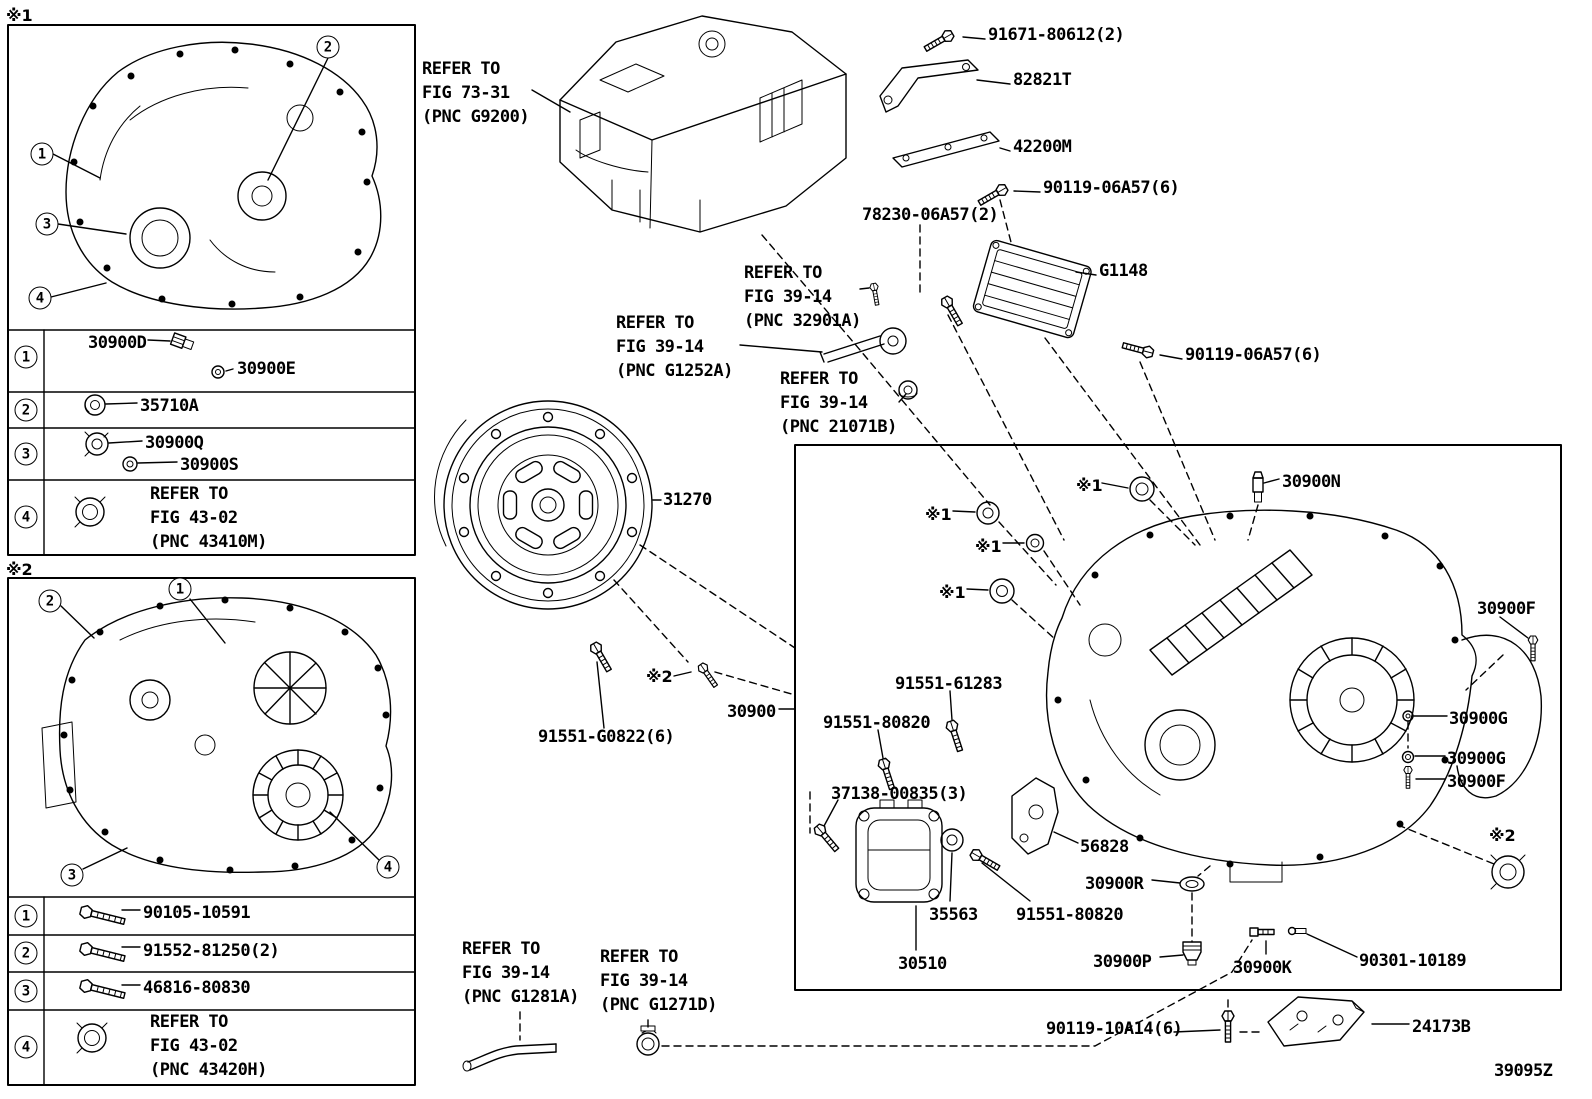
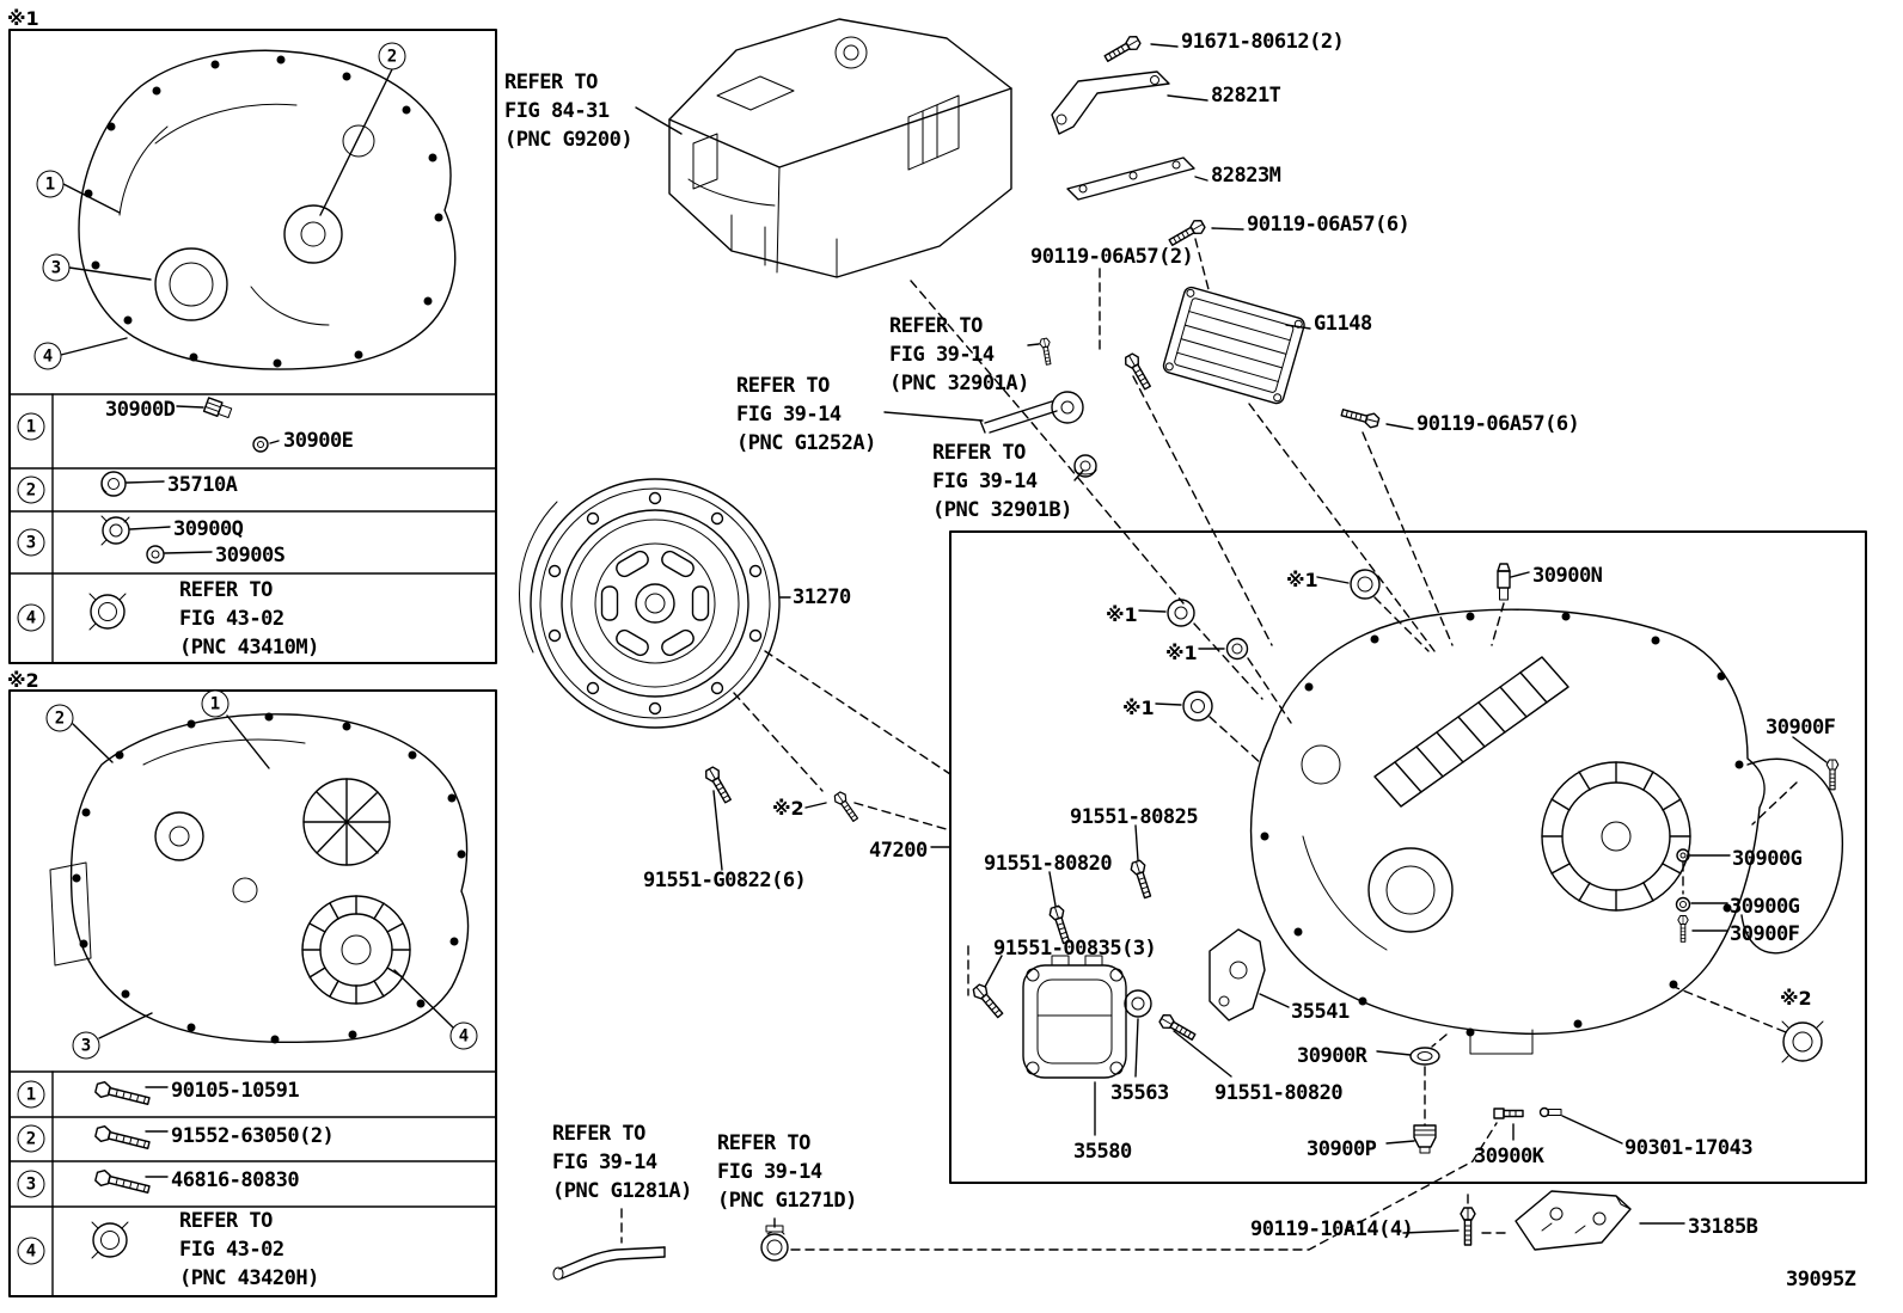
  ※1
  ※2
  REFER TO
- FIG 73-31
+ FIG 84-31
  (PNC G9200)
  91671-80612(2)
  82821T
- 42200M
+ 82823M
  90119-06A57(6)
- 78230-06A57(2)
+ 90119-06A57(2)
  G1148
  REFER TO
  FIG 39-14
  (PNC 32901A)
  REFER TO
  FIG 39-14
  (PNC G1252A)
  REFER TO
  FIG 39-14
- (PNC 21071B)
+ (PNC 32901B)
  90119-06A57(6)
  31270
  ※1
  30900N
  ※1
  ※1
  ※1
  30900F
  ※2
- 30900
+ 47200
- 91551-61283
+ 91551-80825
  91551-80820
  30900G
  30900G
  30900F
  91551-G0822(6)
- 37138-00835(3)
+ 91551-00835(3)
  ※2
- 56828
+ 35541
  30900R
  35563
  91551-80820
- 30510
+ 35580
  30900P
  30900K
- 90301-10189
+ 90301-17043
  REFER TO
  FIG 39-14
  (PNC G1281A)
  REFER TO
  FIG 39-14
  (PNC G1271D)
- 90119-10A14(6)
+ 90119-10A14(4)
- 24173B
+ 33185B
  39095Z
  30900D
  30900E
  35710A
  30900Q
  30900S
  REFER TO
  FIG 43-02
  (PNC 43410M)
  90105-10591
- 91552-81250(2)
+ 91552-63050(2)
  46816-80830
  REFER TO
  FIG 43-02
  (PNC 43420H)
  1
  2
  3
  4
  1
  2
  3
  4
  2
  1
  3
  4
  1
  2
  3
  4
